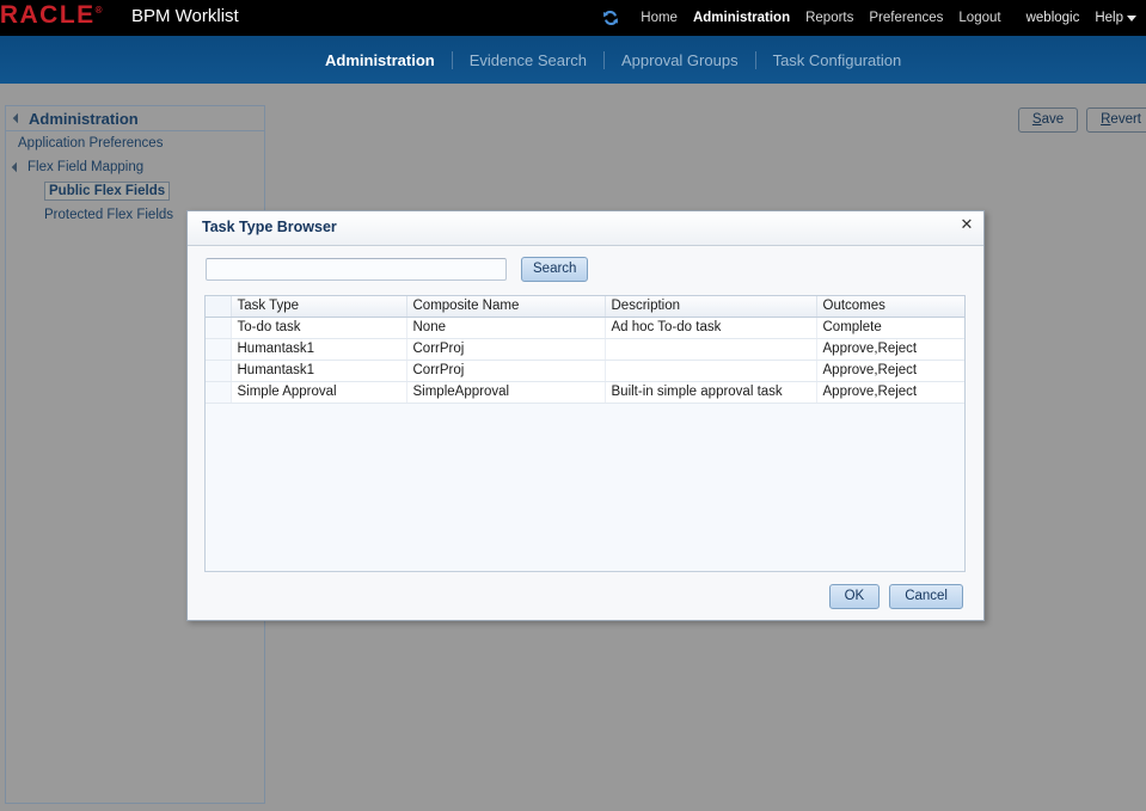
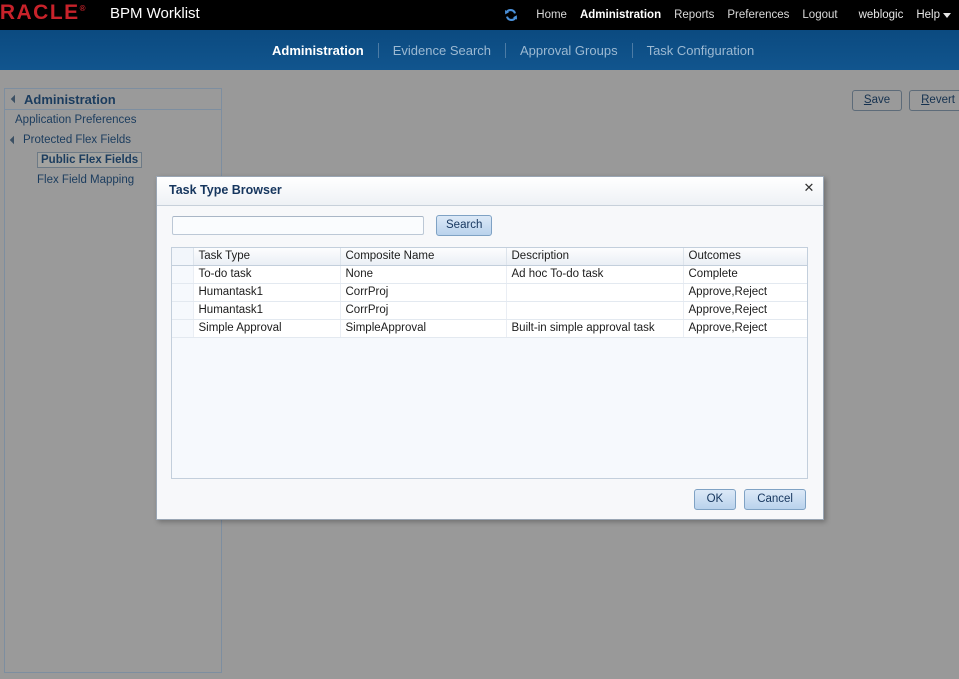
  RACLE®
  BPM Worklist
  Home
  Administration
  Reports
  Preferences
  Logout
  weblogic
  Help
  Administration
  Evidence Search
  Approval Groups
  Task Configuration
  Administration
  Application Preferences
- Flex Field Mapping
+ Protected Flex Fields
  Public Flex Fields
- Protected Flex Fields
+ Flex Field Mapping
  Save
  Revert
  Task Type Browser
  ✕
  Search
  	Task Type	Composite Name	Description	Outcomes
  	To-do task	None	Ad hoc To-do task	Complete
  	Humantask1	CorrProj		Approve,Reject
  	Humantask1	CorrProj		Approve,Reject
  	Simple Approval	SimpleApproval	Built-in simple approval task	Approve,Reject
  OK
  Cancel
